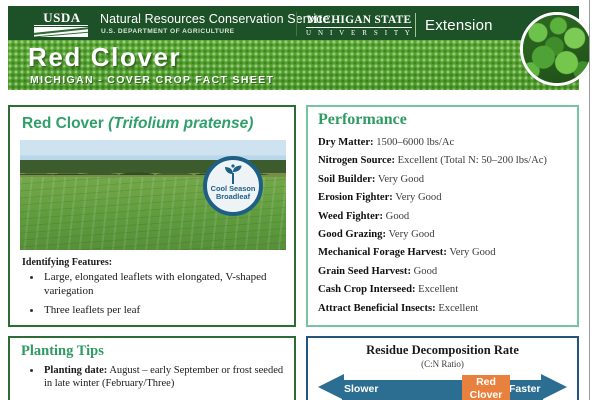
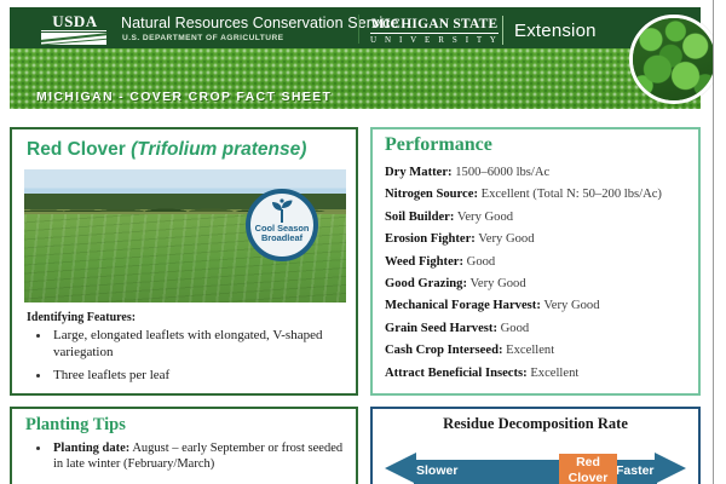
  USDA
  Natural Resources Conservation Service
  MICHIGAN STATE
  U N I V E R S I T Y
  Extension
- Red Clover
  MICHIGAN - COVER CROP FACT SHEET
  Red Clover (Trifolium pratense)
  Cool Season
  Broadleaf
  Identifying Features:
  Large, elongated leaflets with elongated, V-shaped variegation
  Three leaflets per leaf
  Planting Tips
- Planting date: August – early September or frost seeded in late winter (February/Three)
+ Planting date: August – early September or frost seeded in late winter (February/March)
  Performance
  Dry Matter: 1500–6000 lbs/Ac
  Nitrogen Source: Excellent (Total N: 50–200 lbs/Ac)
  Soil Builder: Very Good
  Erosion Fighter: Very Good
  Weed Fighter: Good
  Good Grazing: Very Good
  Mechanical Forage Harvest: Very Good
  Grain Seed Harvest: Good
  Cash Crop Interseed: Excellent
  Attract Beneficial Insects: Excellent
  Residue Decomposition Rate
- (C:N Ratio)
  Slower
  Faster
  Red
  Clover
